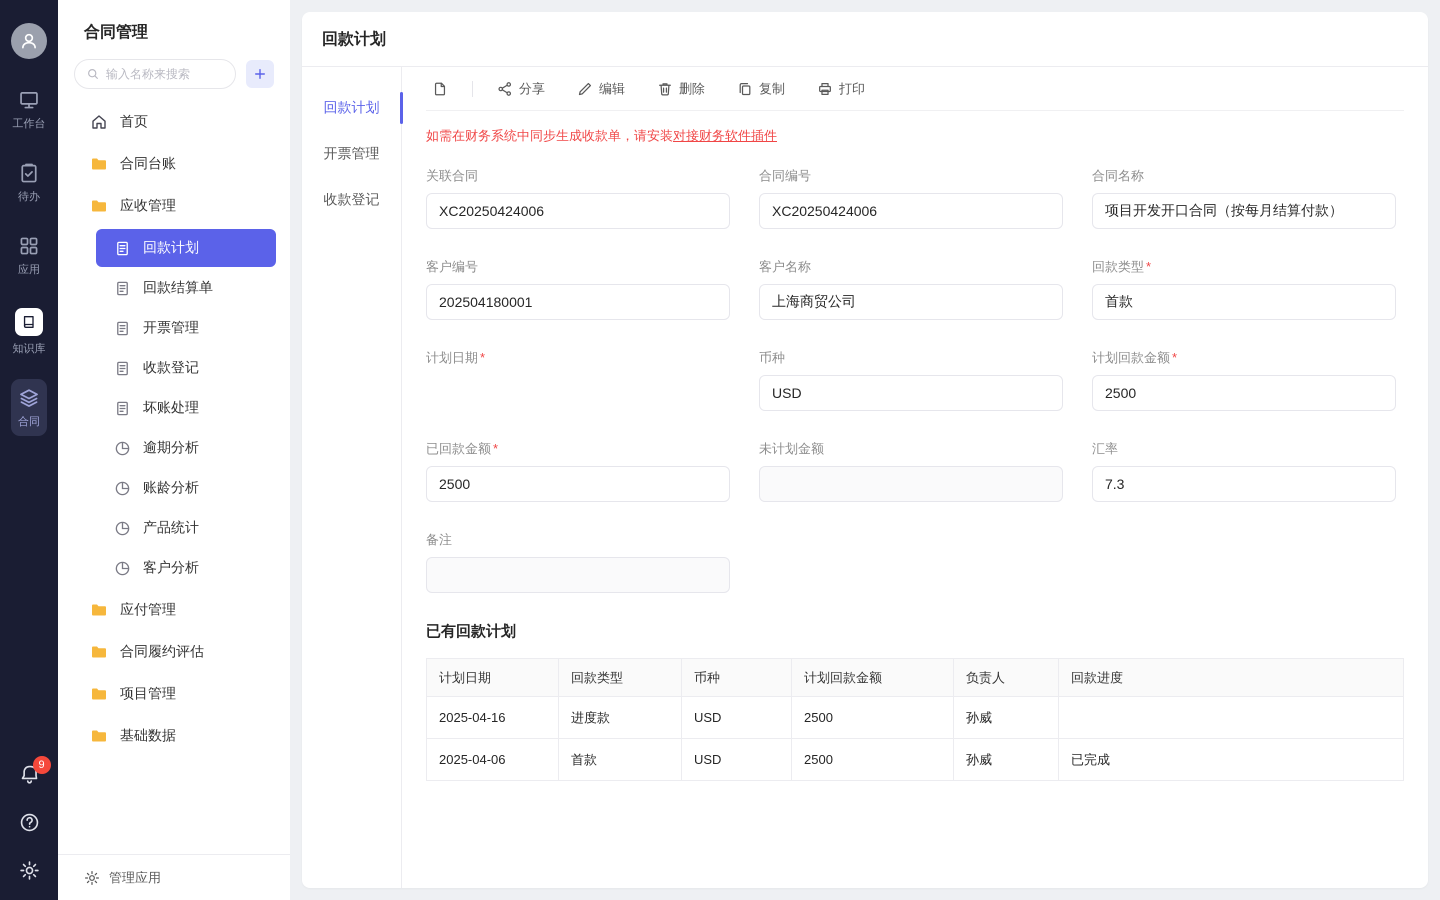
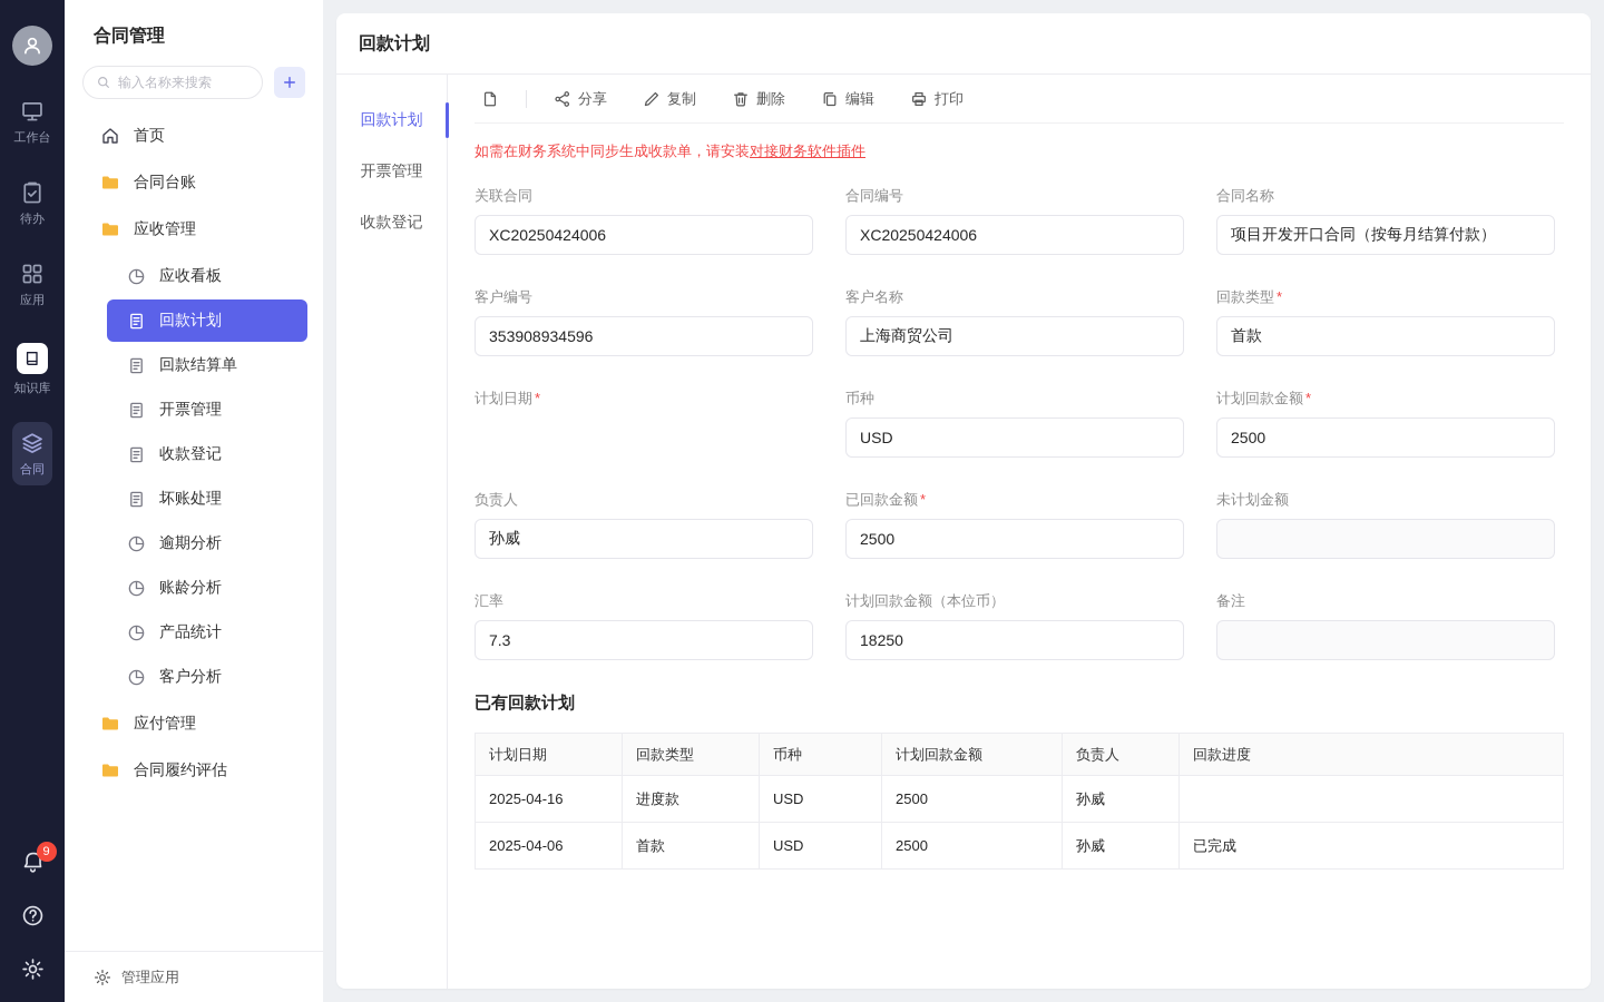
  工作台
  待办
  应用
  知识库
  合同
  9
  合同管理
  输入名称来搜索
  首页
  合同台账
  应收管理
+ 应收看板
  回款计划
  回款结算单
  开票管理
  收款登记
  坏账处理
  逾期分析
  账龄分析
  产品统计
  客户分析
  应付管理
  合同履约评估
- 项目管理
- 基础数据
  管理应用
  回款计划
  回款计划
  开票管理
  收款登记
  分享
- 编辑
+ 复制
  删除
- 复制
+ 编辑
  打印
  如需在财务系统中同步生成收款单，请安装对接财务软件插件
  关联合同
  XC20250424006
  合同编号
  XC20250424006
  合同名称
  项目开发开口合同（按每月结算付款）
  客户编号
- 202504180001
+ 353908934596
  客户名称
  上海商贸公司
  回款类型
  *
  首款
  计划日期
  *
  币种
  USD
  计划回款金额
  *
  2500
+ 负责人
+ 孙威
  已回款金额
  *
  2500
  未计划金额
  汇率
  7.3
+ 计划回款金额（本位币）
+ 18250
  备注
  已有回款计划
  计划日期	回款类型	币种	计划回款金额	负责人	回款进度
  2025-04-16	进度款	USD	2500	孙威
  2025-04-06	首款	USD	2500	孙威	已完成
